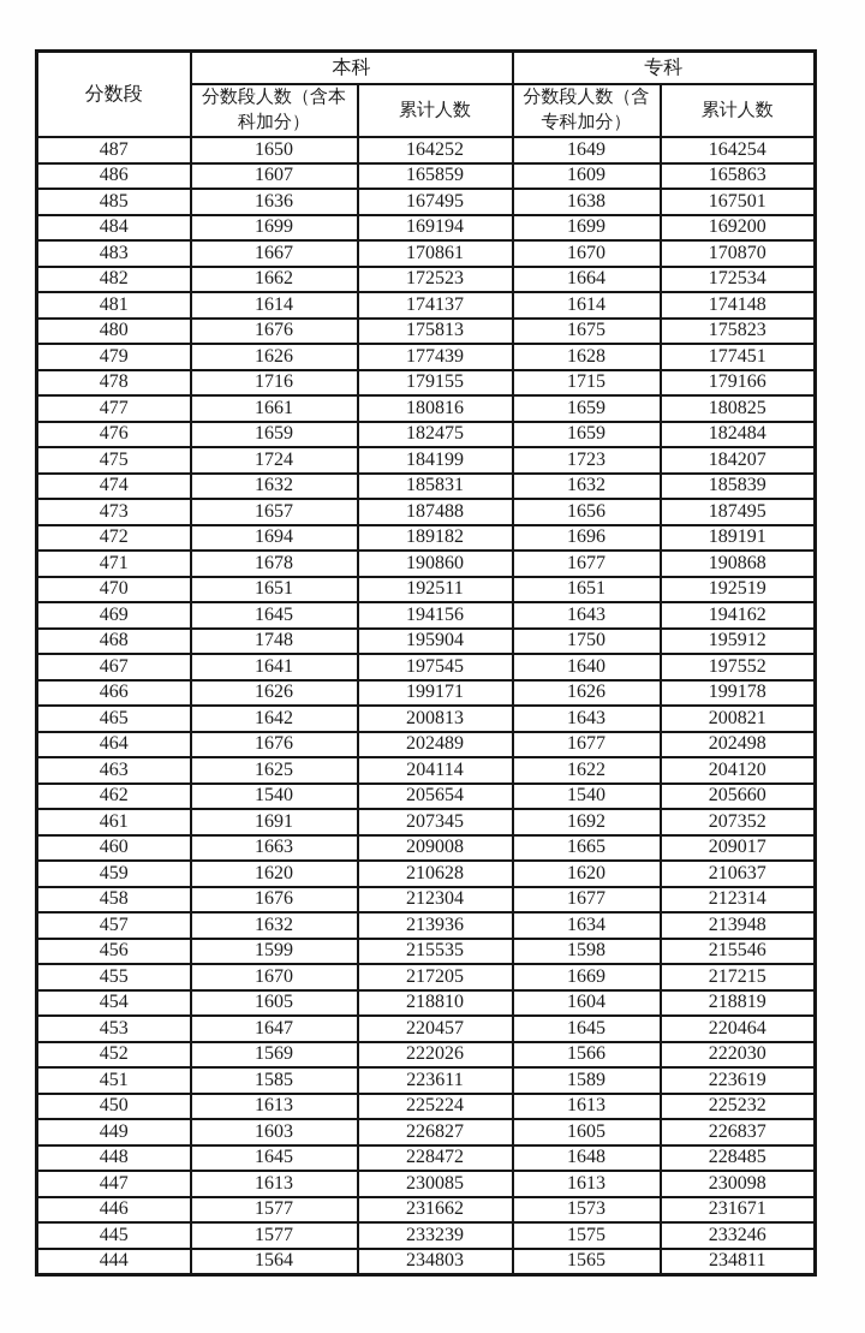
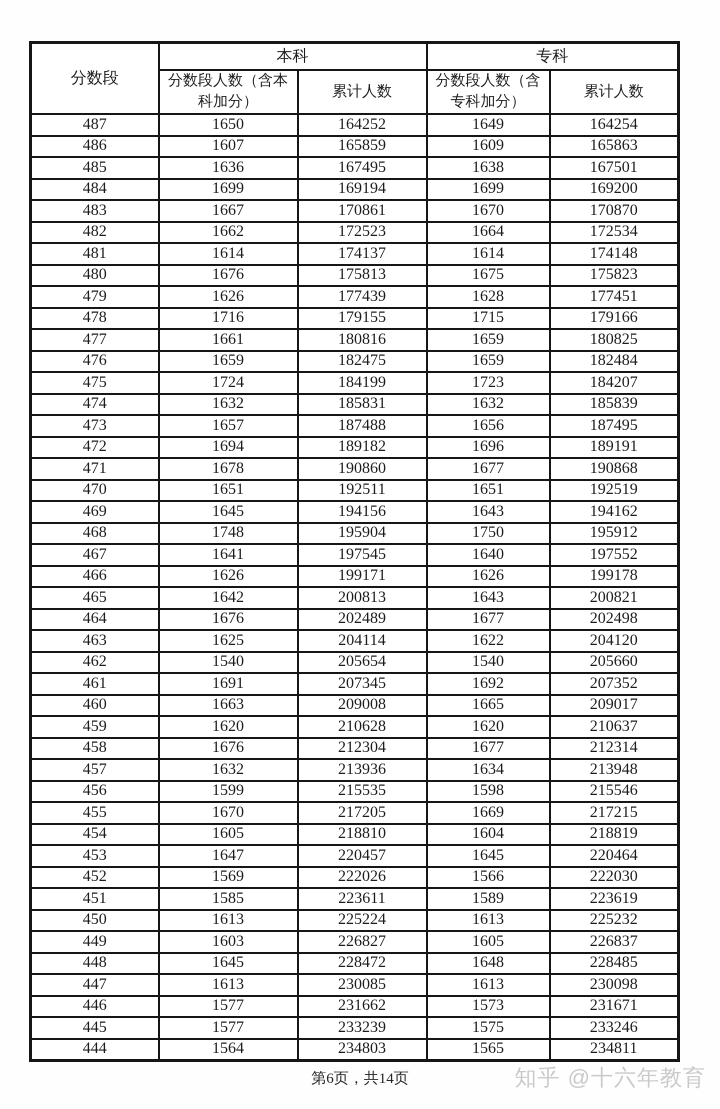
  分数段	本科	专科
  分数段人数（含本科加分）	累计人数	分数段人数（含专科加分）	累计人数
  487	1650	164252	1649	164254
  486	1607	165859	1609	165863
  485	1636	167495	1638	167501
  484	1699	169194	1699	169200
  483	1667	170861	1670	170870
  482	1662	172523	1664	172534
  481	1614	174137	1614	174148
  480	1676	175813	1675	175823
  479	1626	177439	1628	177451
  478	1716	179155	1715	179166
  477	1661	180816	1659	180825
  476	1659	182475	1659	182484
  475	1724	184199	1723	184207
  474	1632	185831	1632	185839
  473	1657	187488	1656	187495
  472	1694	189182	1696	189191
  471	1678	190860	1677	190868
  470	1651	192511	1651	192519
  469	1645	194156	1643	194162
  468	1748	195904	1750	195912
  467	1641	197545	1640	197552
  466	1626	199171	1626	199178
  465	1642	200813	1643	200821
  464	1676	202489	1677	202498
  463	1625	204114	1622	204120
  462	1540	205654	1540	205660
  461	1691	207345	1692	207352
  460	1663	209008	1665	209017
  459	1620	210628	1620	210637
  458	1676	212304	1677	212314
  457	1632	213936	1634	213948
  456	1599	215535	1598	215546
  455	1670	217205	1669	217215
  454	1605	218810	1604	218819
  453	1647	220457	1645	220464
  452	1569	222026	1566	222030
  451	1585	223611	1589	223619
  450	1613	225224	1613	225232
  449	1603	226827	1605	226837
  448	1645	228472	1648	228485
  447	1613	230085	1613	230098
  446	1577	231662	1573	231671
  445	1577	233239	1575	233246
  444	1564	234803	1565	234811
+ 第6页，共14页
+ 知乎 @十六年教育
